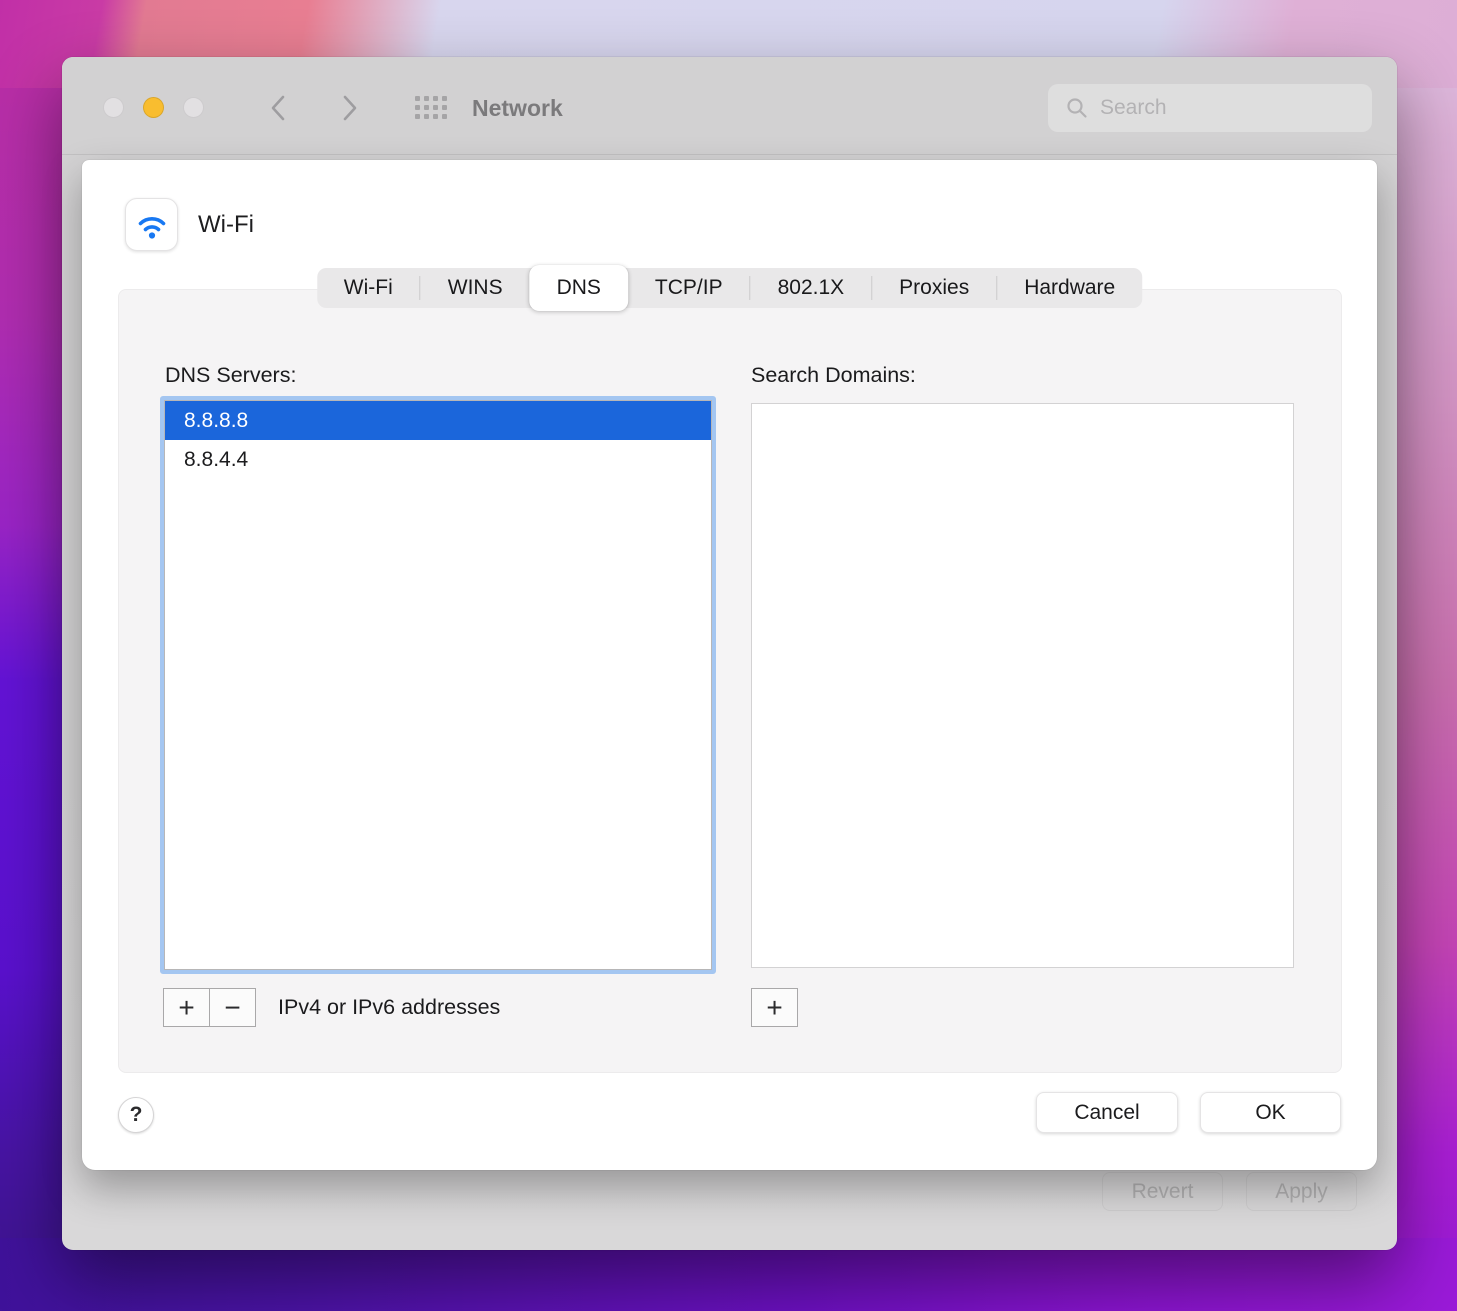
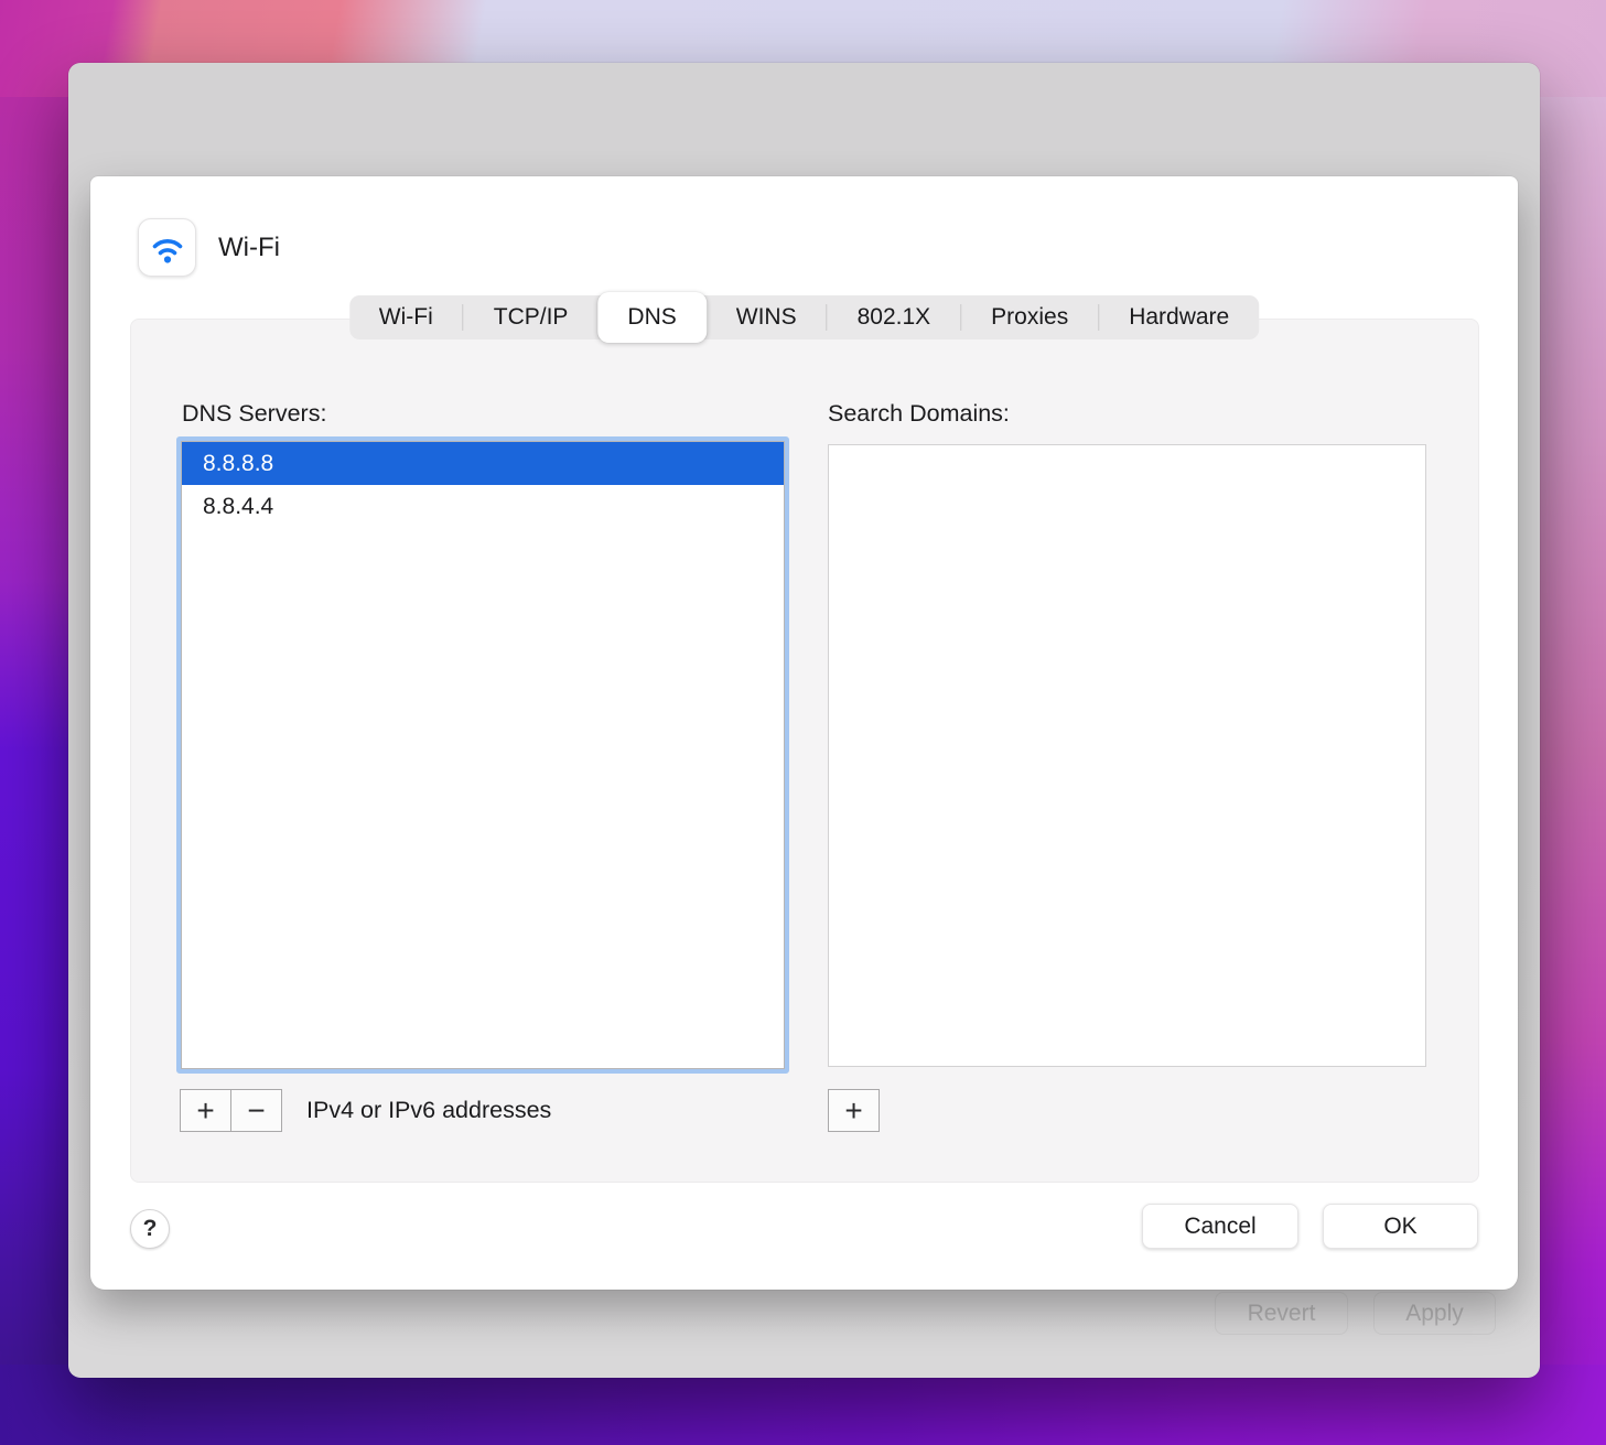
- Network
- Search
  Revert
  Apply
  Wi-Fi
  Wi-Fi
- WINS
+ TCP/IP
  DNS
- TCP/IP
+ WINS
  802.1X
  Proxies
  Hardware
  DNS Servers:
  Search Domains:
  8.8.8.8
  8.8.4.4
  +
  −
  IPv4 or IPv6 addresses
  +
  ?
  Cancel
  OK
